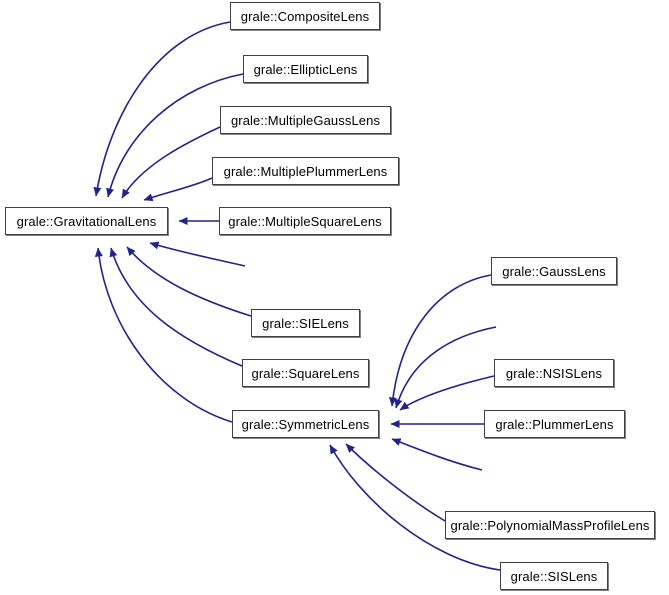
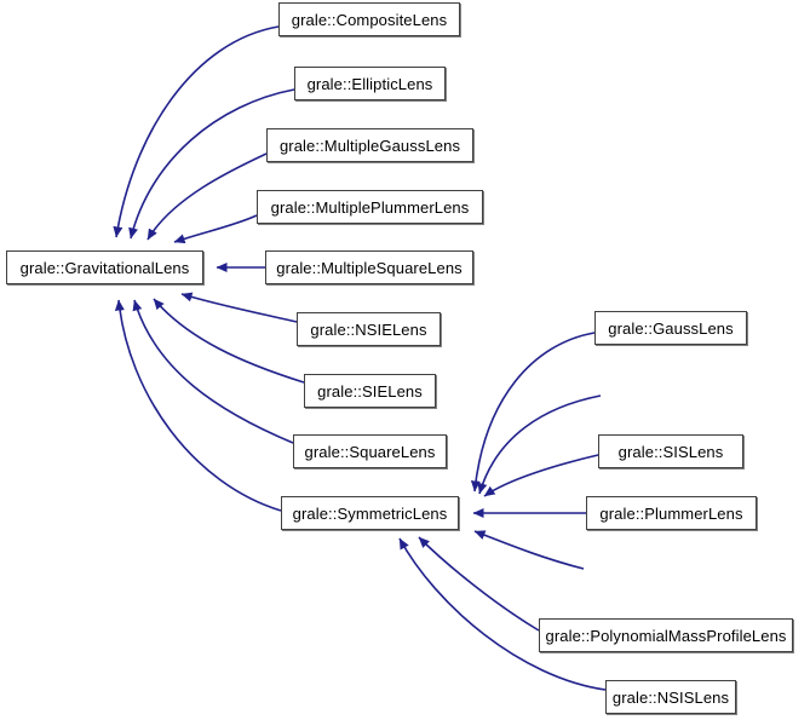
  grale::GravitationalLens
  grale::CompositeLens
  grale::EllipticLens
  grale::MultipleGaussLens
  grale::MultiplePlummerLens
  grale::MultipleSquareLens
+ grale::NSIELens
  grale::SIELens
  grale::SquareLens
  grale::SymmetricLens
  grale::GaussLens
- grale::NSISLens
+ grale::SISLens
  grale::PlummerLens
  grale::PolynomialMassProfileLens
- grale::SISLens
+ grale::NSISLens
